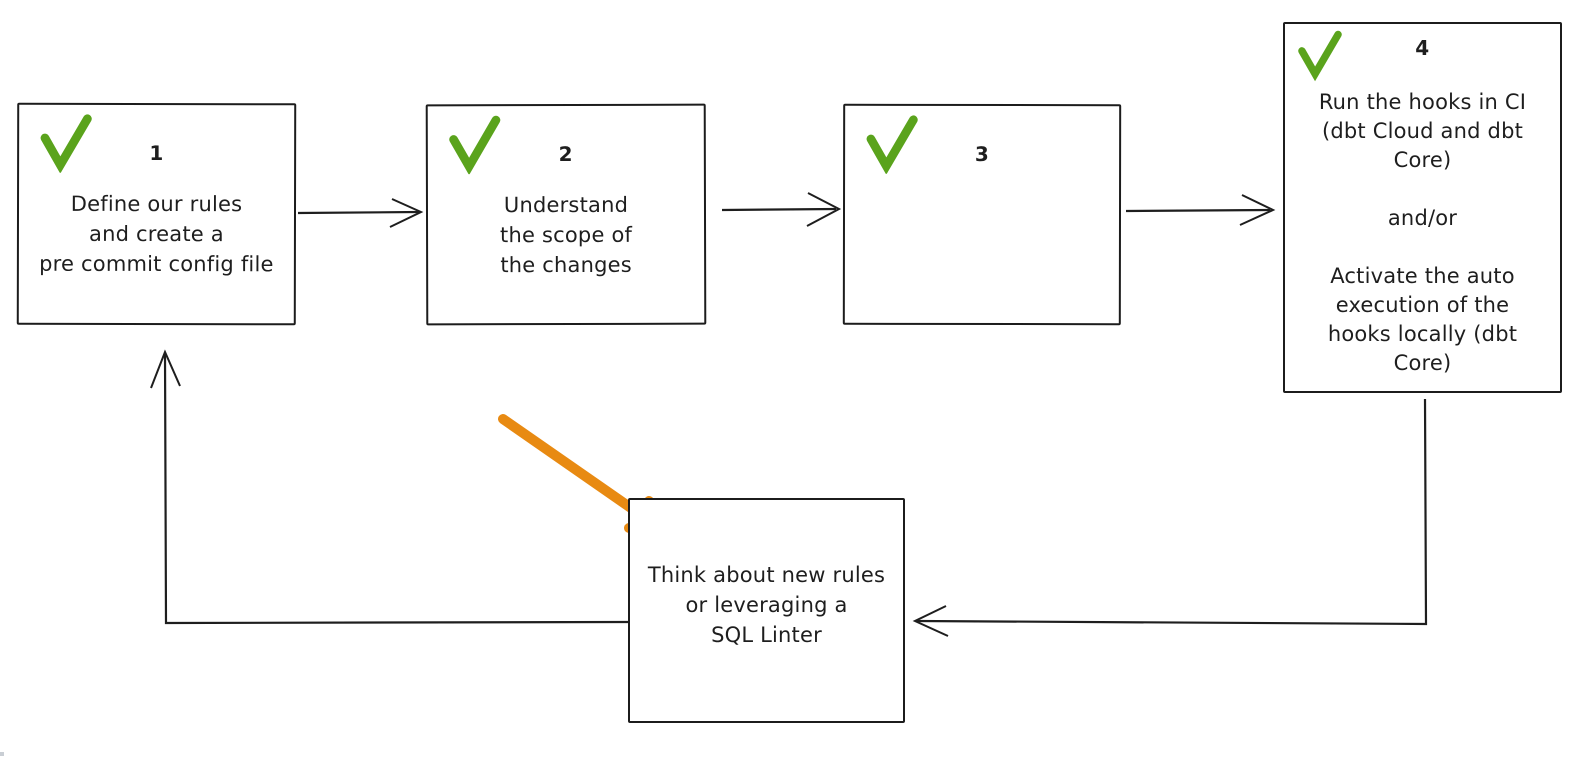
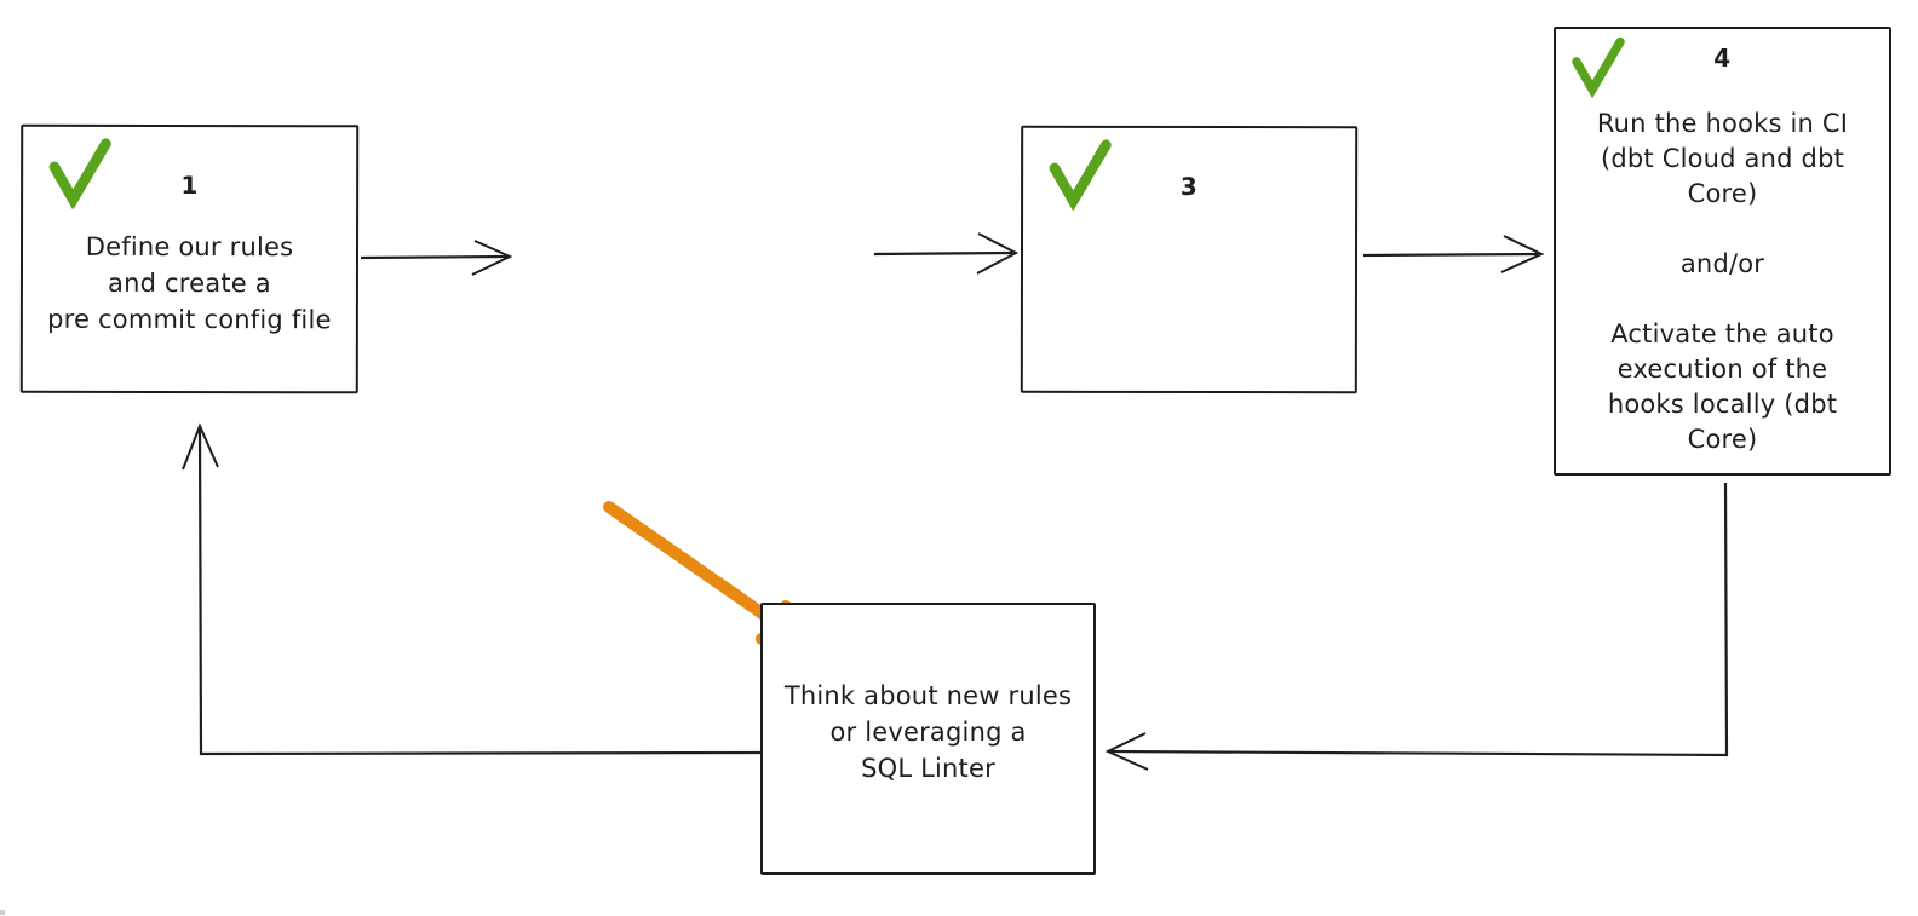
  1
  Define our rules
  and create a
  pre commit config file
- 2
- Understand
- the scope of
- the changes
  3
  4
  Run the hooks in CI
  (dbt Cloud and dbt
  Core)
  and/or
  Activate the auto
  execution of the
  hooks locally (dbt
  Core)
  Think about new rules
  or leveraging a
  SQL Linter
